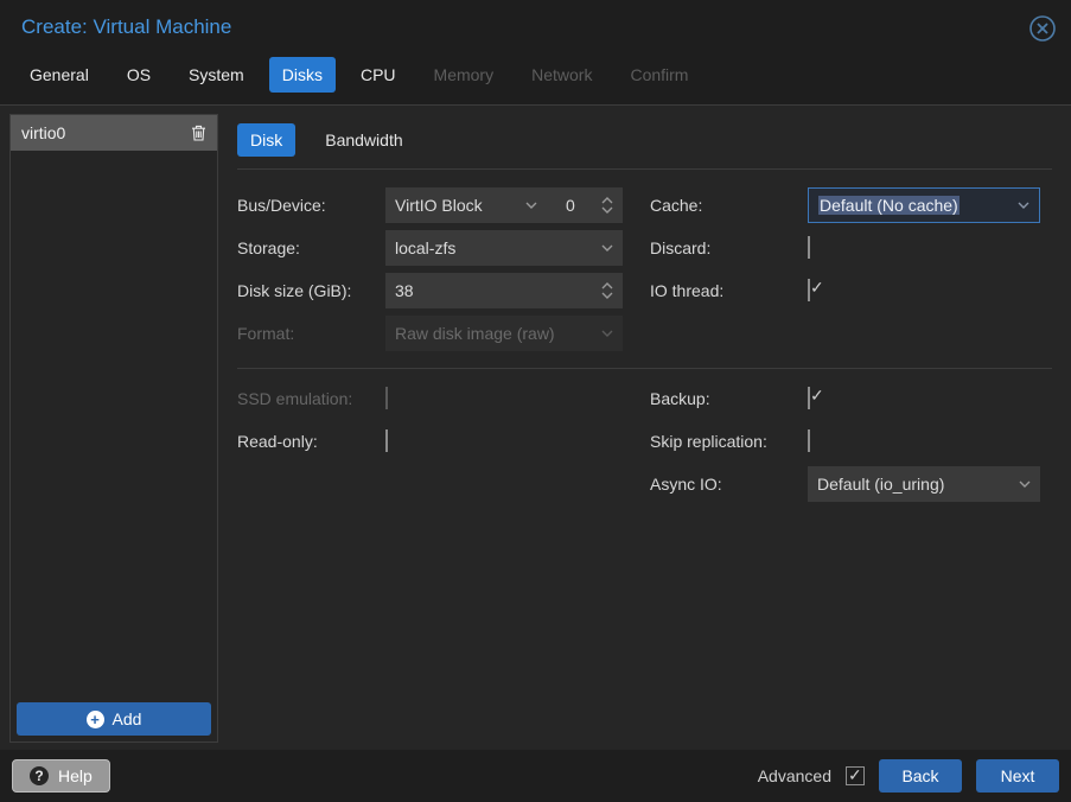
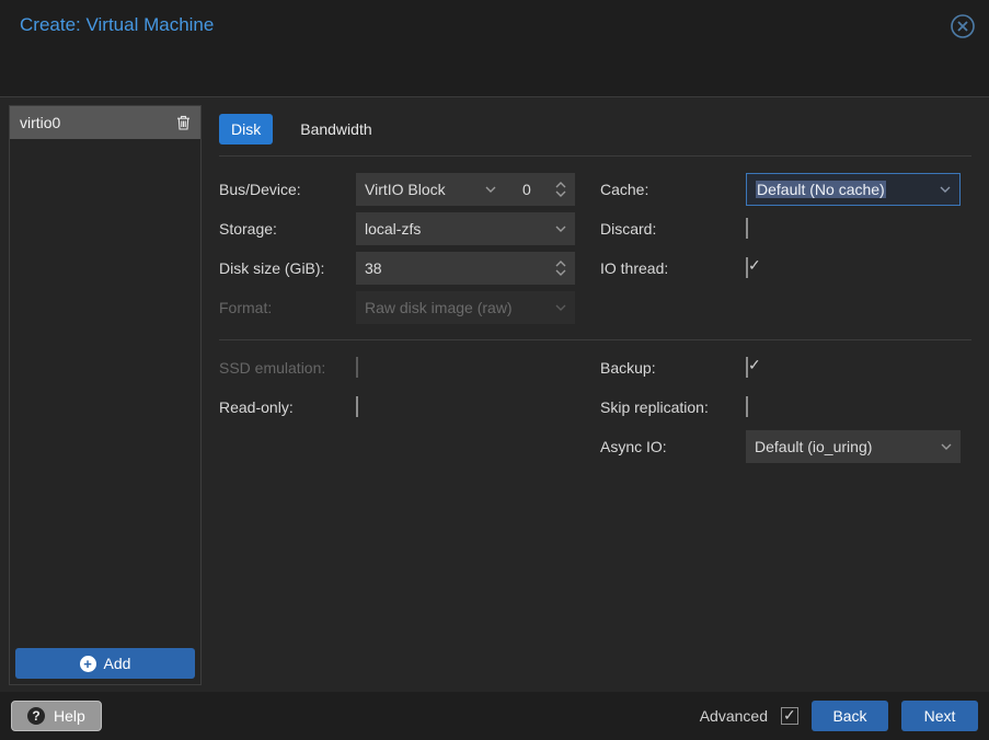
  Create: Virtual Machine
- General
- OS
- System
- Disks
- CPU
- Memory
- Network
- Confirm
  virtio0
  +
  Add
  Disk
  Bandwidth
  Bus/Device:
  VirtIO Block
  0
  Cache:
  Default (No cache)
  Storage:
  local-zfs
  Discard:
  Disk size (GiB):
  38
  IO thread:
  Format:
  Raw disk image (raw)
  SSD emulation:
  Backup:
  Read-only:
  Skip replication:
  Async IO:
  Default (io_uring)
  ?
  Help
  Advanced
  Back
  Next
